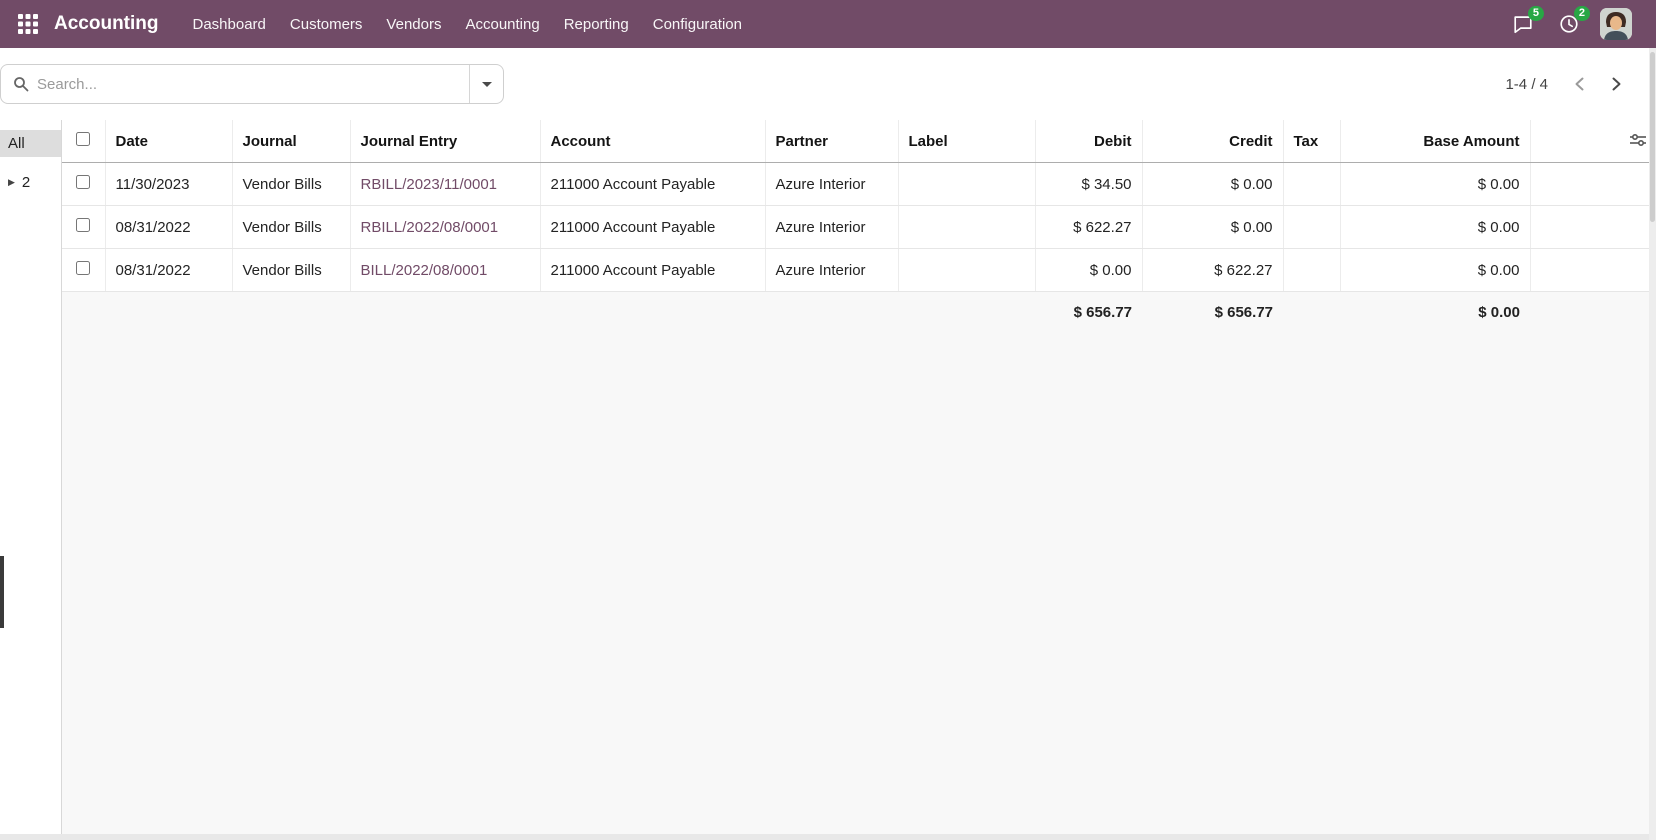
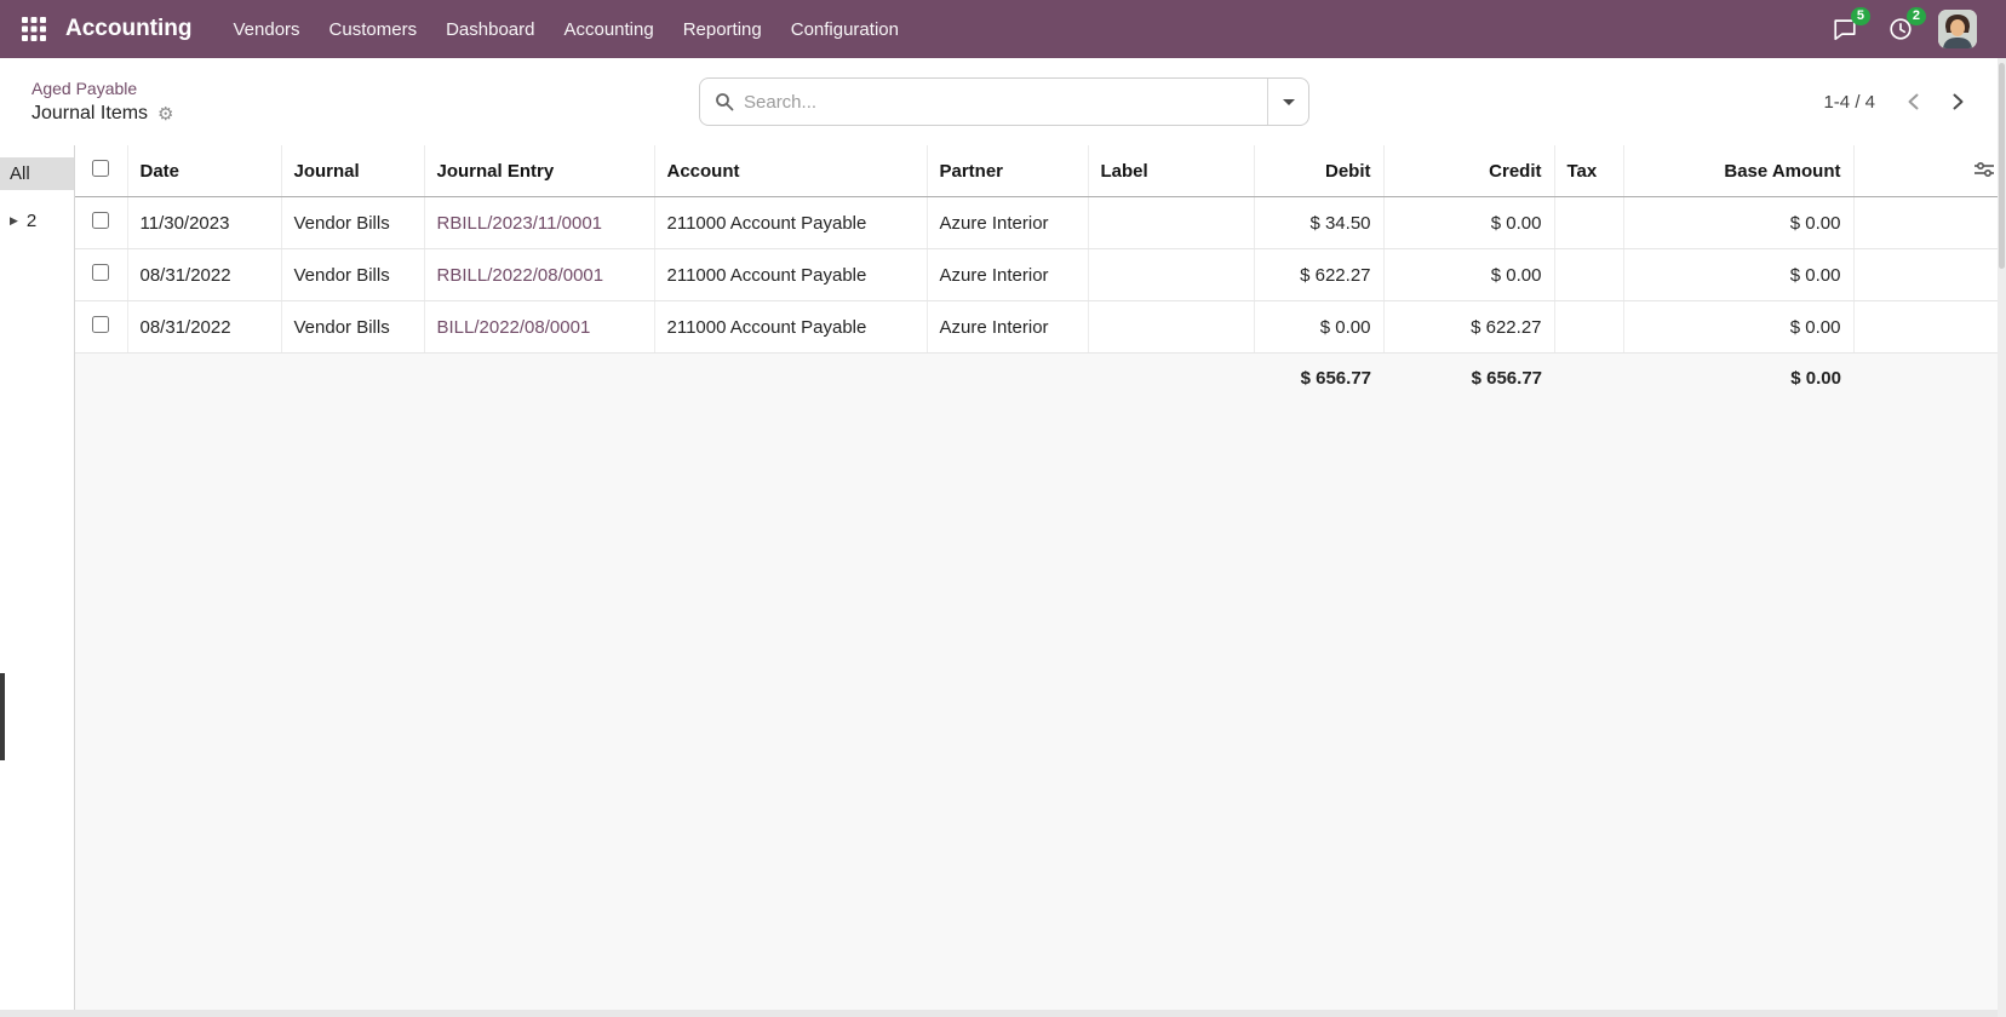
  Accounting
- Dashboard
+ Vendors
  Customers
- Vendors
+ Dashboard
  Accounting
  Reporting
  Configuration
  5
  2
+ Aged Payable
+ Journal Items
+ ⚙
  Search...
  1-4 / 4
  All
  ▶
  2
  	Date	Journal	Journal Entry	Account	Partner	Label	Debit	Credit	Tax	Base Amount
  	11/30/2023	Vendor Bills	RBILL/2023/11/0001	211000 Account Payable	Azure Interior		$ 34.50	$ 0.00		$ 0.00
  	08/31/2022	Vendor Bills	RBILL/2022/08/0001	211000 Account Payable	Azure Interior		$ 622.27	$ 0.00		$ 0.00
  	08/31/2022	Vendor Bills	BILL/2022/08/0001	211000 Account Payable	Azure Interior		$ 0.00	$ 622.27		$ 0.00
  							$ 656.77	$ 656.77		$ 0.00
